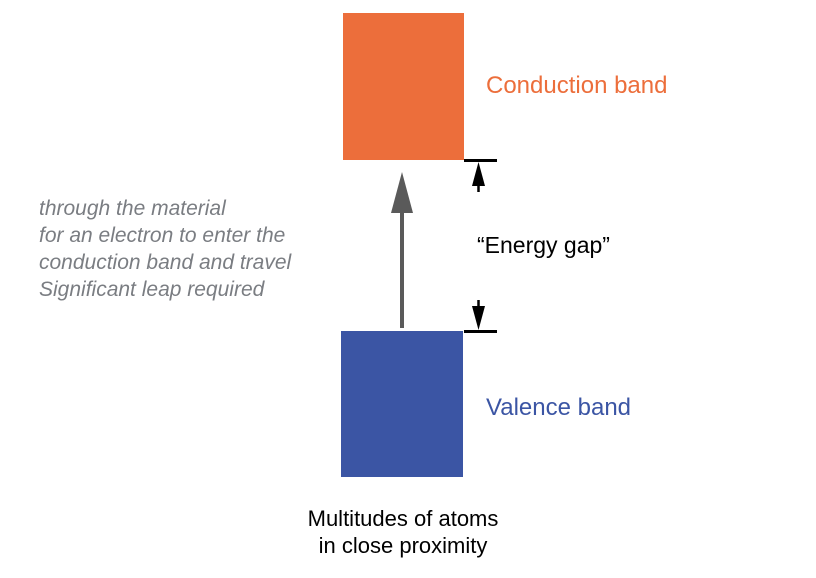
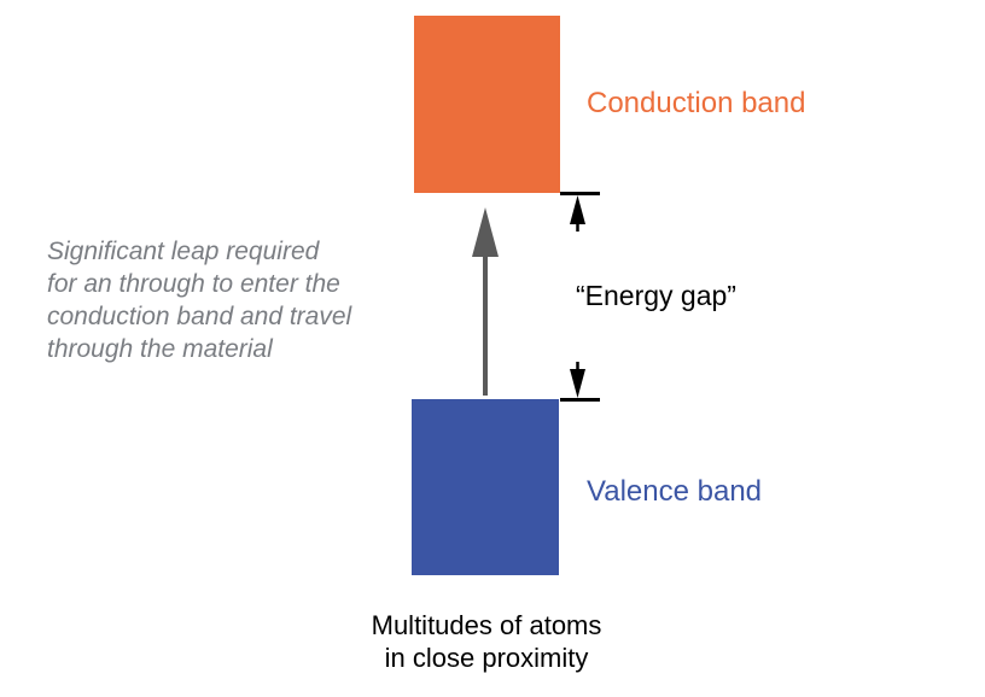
  Conduction band
  Valence band
  “Energy gap”
- through the material
+ Significant leap required
- for an electron to enter the
+ for an through to enter the
  conduction band and travel
- Significant leap required
+ through the material
  Multitudes of atoms
  in close proximity
